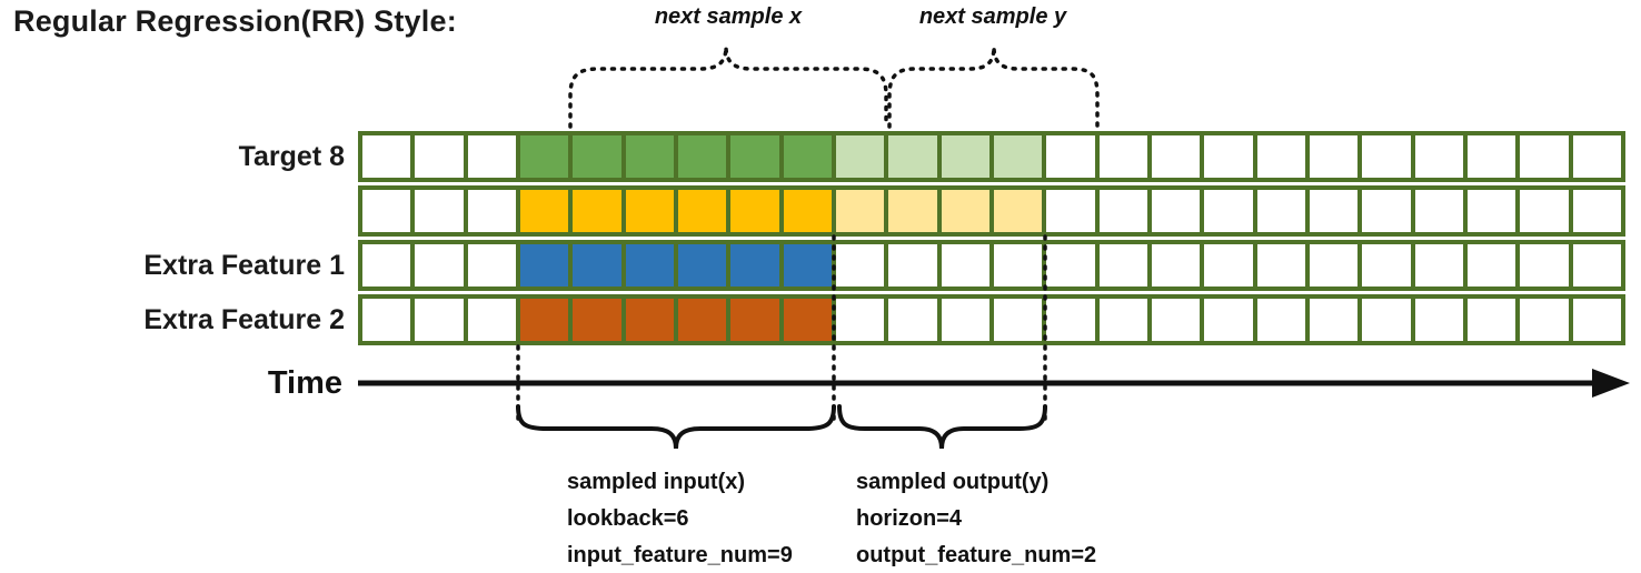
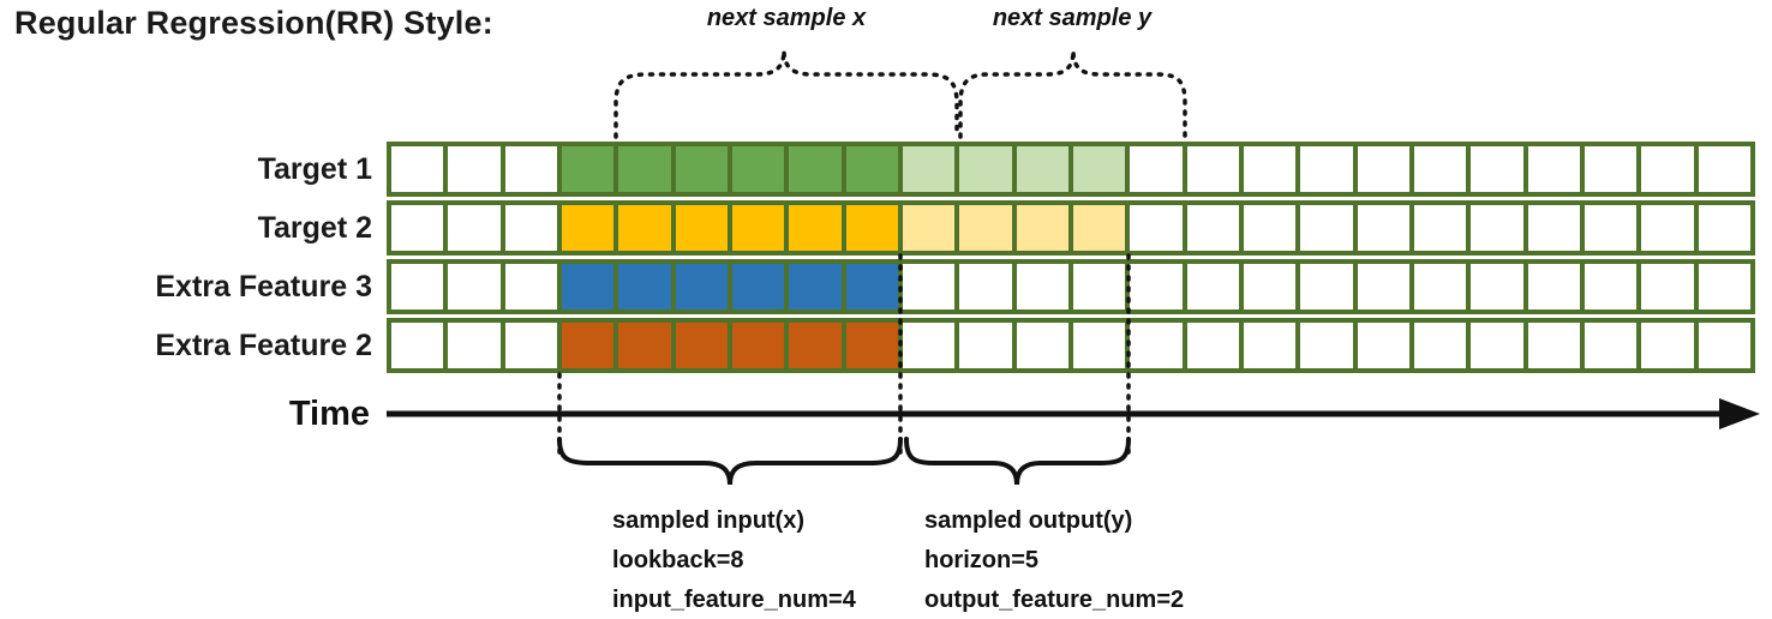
  Regular Regression(RR) Style:
  next sample x
  next sample y
- Target 8
+ Target 1
+ Target 2
- Extra Feature 1
+ Extra Feature 3
  Extra Feature 2
  Time
  sampled input(x)
- lookback=6
+ lookback=8
- input_feature_num=9
+ input_feature_num=4
  sampled output(y)
- horizon=4
+ horizon=5
  output_feature_num=2
